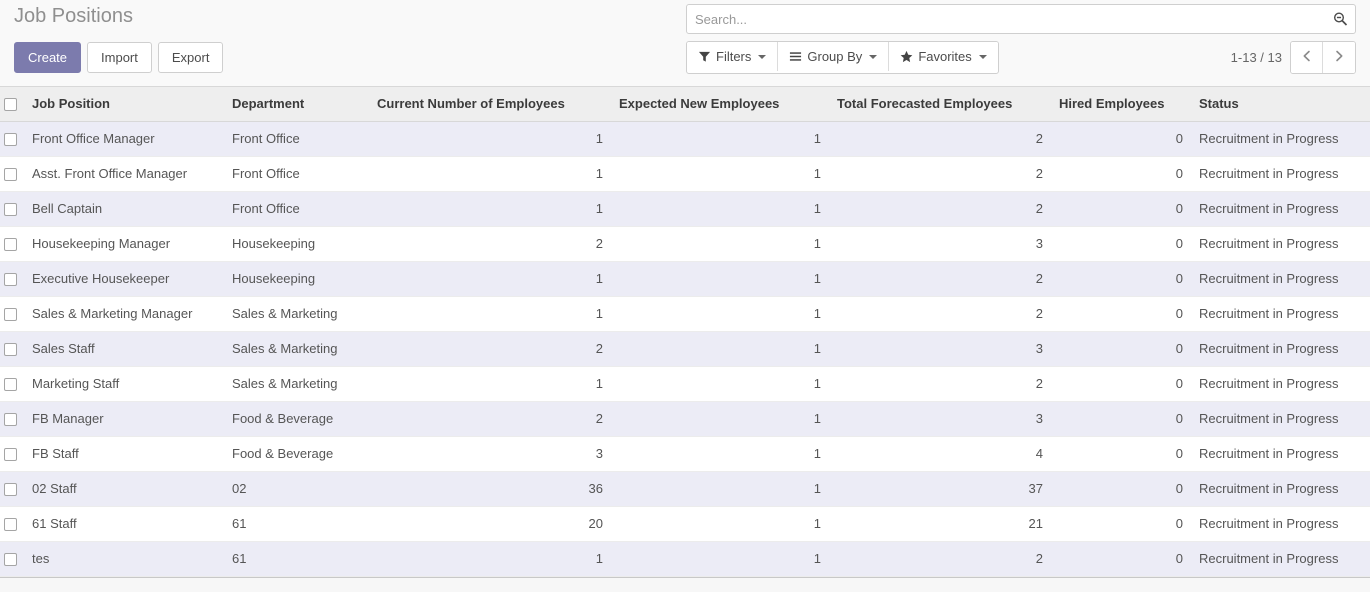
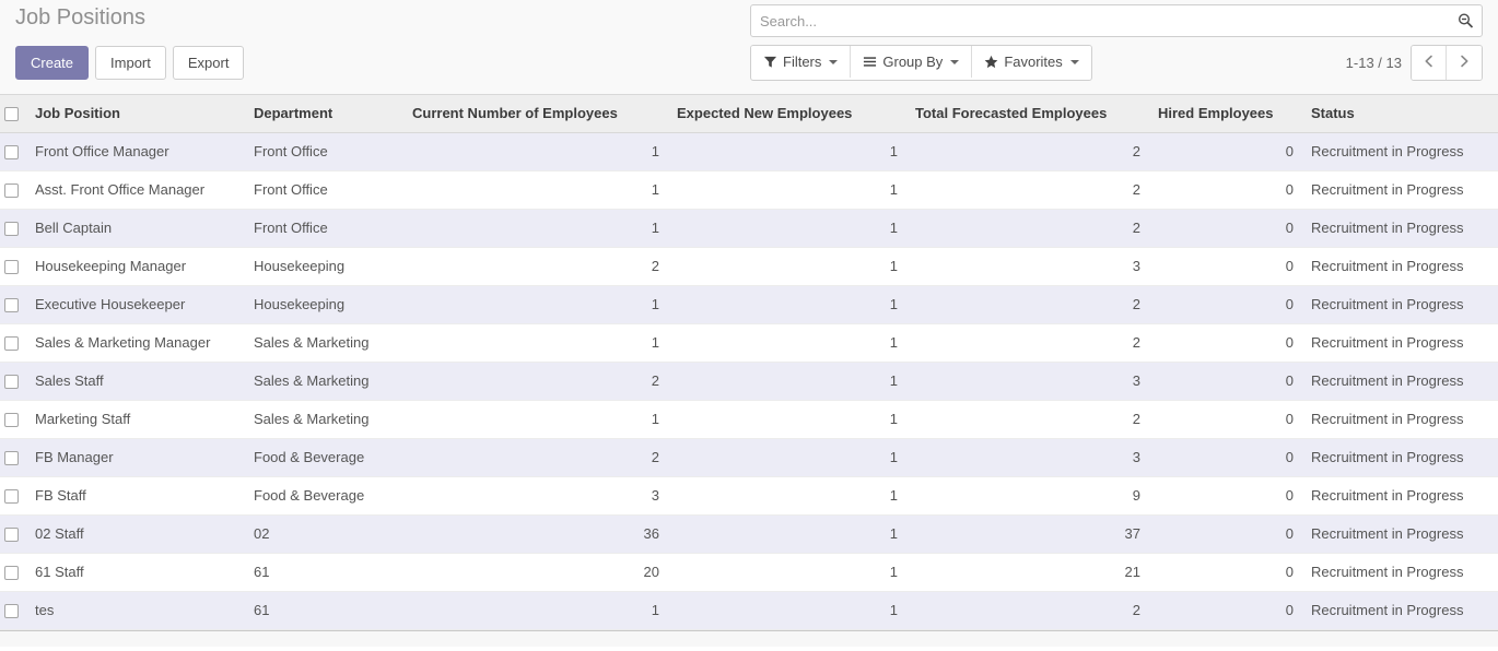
  Job Positions
  Create
  Import
  Export
  Search...
  Filters
  Group By
  Favorites
  1-13 / 13
  	Job Position	Department	Current Number of Employees	Expected New Employees	Total Forecasted Employees	Hired Employees	Status
  	Front Office Manager	Front Office	1	1	2	0	Recruitment in Progress
  	Asst. Front Office Manager	Front Office	1	1	2	0	Recruitment in Progress
  	Bell Captain	Front Office	1	1	2	0	Recruitment in Progress
  	Housekeeping Manager	Housekeeping	2	1	3	0	Recruitment in Progress
  	Executive Housekeeper	Housekeeping	1	1	2	0	Recruitment in Progress
  	Sales & Marketing Manager	Sales & Marketing	1	1	2	0	Recruitment in Progress
  	Sales Staff	Sales & Marketing	2	1	3	0	Recruitment in Progress
  	Marketing Staff	Sales & Marketing	1	1	2	0	Recruitment in Progress
  	FB Manager	Food & Beverage	2	1	3	0	Recruitment in Progress
- 	FB Staff	Food & Beverage	3	1	4	0	Recruitment in Progress
+ 	FB Staff	Food & Beverage	3	1	9	0	Recruitment in Progress
  	02 Staff	02	36	1	37	0	Recruitment in Progress
  	61 Staff	61	20	1	21	0	Recruitment in Progress
  	tes	61	1	1	2	0	Recruitment in Progress
